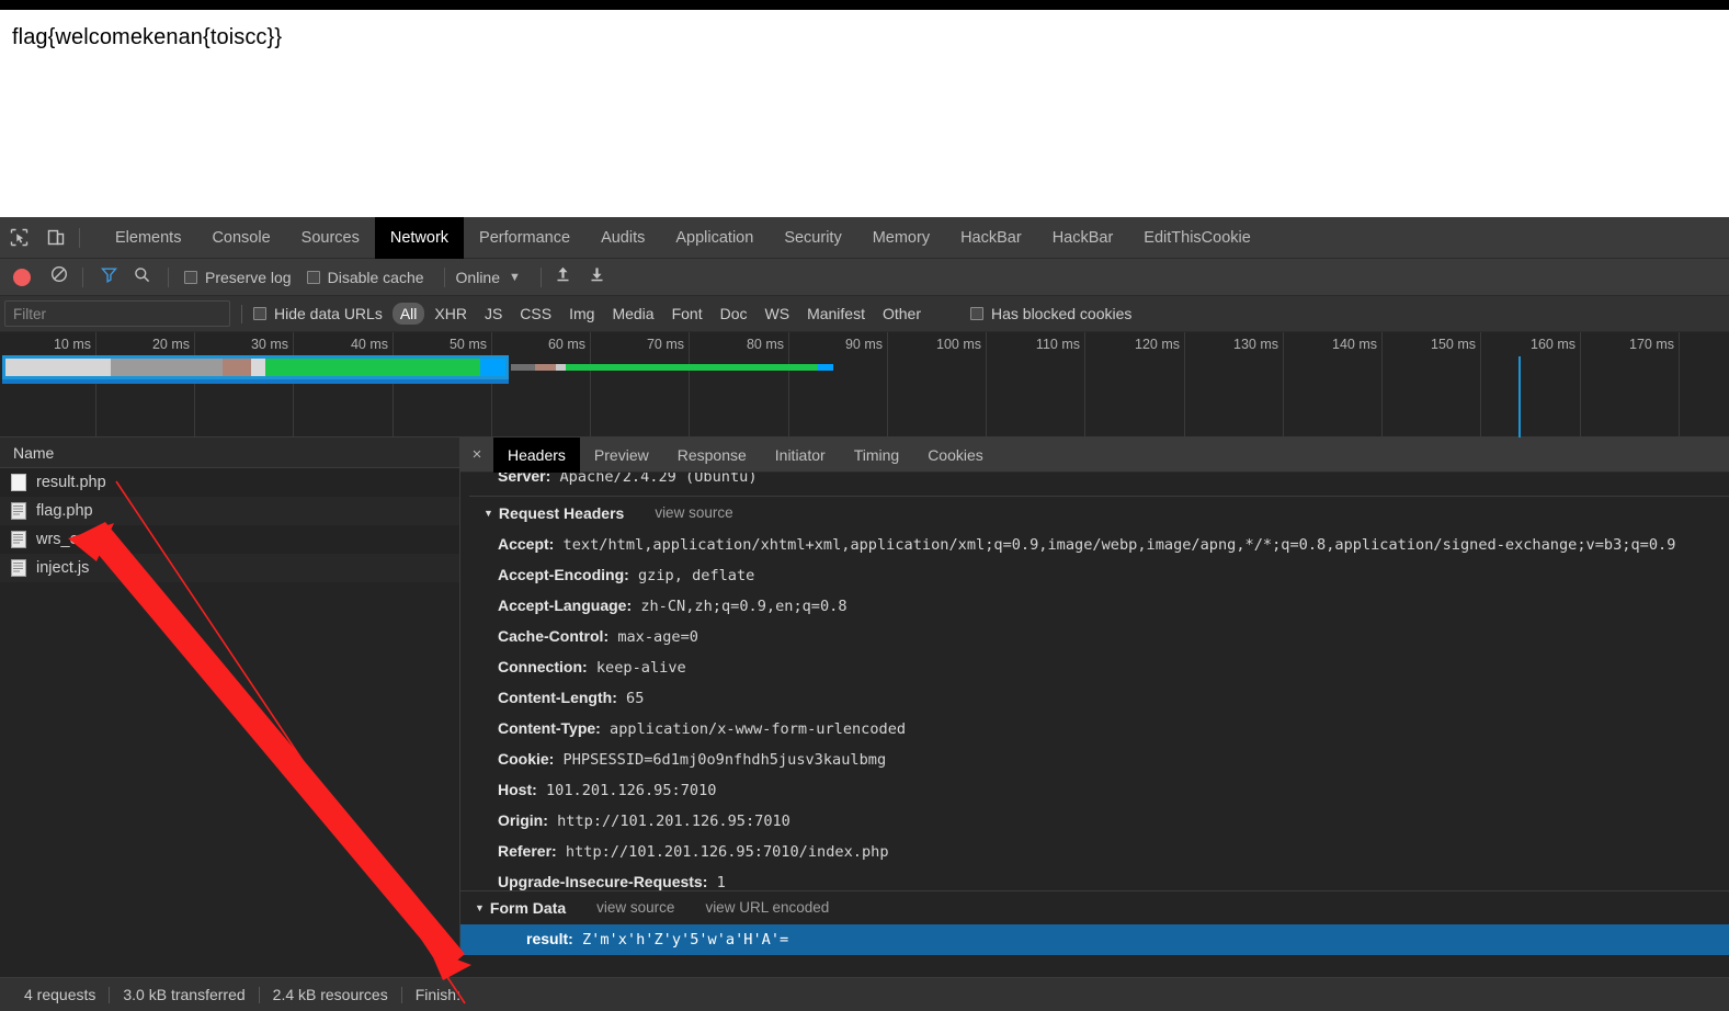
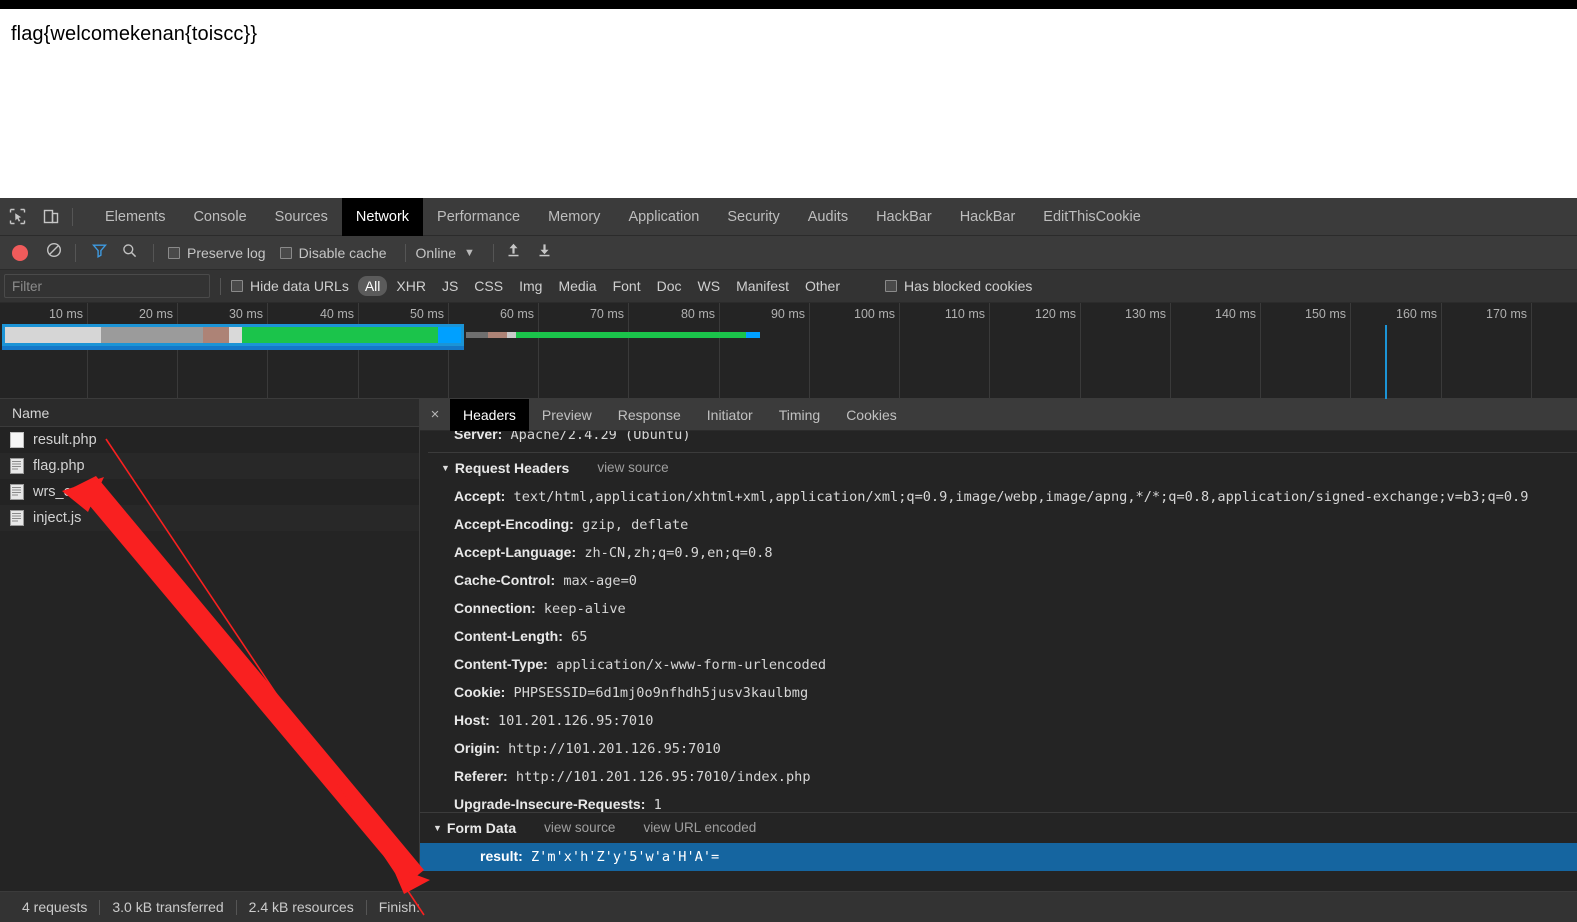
  flag{welcomekenan{toiscc}}
  Elements
  Console
  Sources
  Network
  Performance
- Audits
+ Memory
  Application
  Security
- Memory
+ Audits
  HackBar
  HackBar
  EditThisCookie
  Preserve log
  Disable cache
  Online
  ▼
  Filter
  Hide data URLs
  All
  XHR
  JS
  CSS
  Img
  Media
  Font
  Doc
  WS
  Manifest
  Other
  Has blocked cookies
  10 ms
  20 ms
  30 ms
  40 ms
  50 ms
  60 ms
  70 ms
  80 ms
  90 ms
  100 ms
  110 ms
  120 ms
  130 ms
  140 ms
  150 ms
  160 ms
  170 ms
  Name
  result.php
  flag.php
  inject.js
  ×
  Headers
  Preview
  Response
  Initiator
  Timing
  Cookies
  Server: Apache/2.4.29 (Ubuntu)
  ▼
  Request Headers
  view source
  Accept: text/html,application/xhtml+xml,application/xml;q=0.9,image/webp,image/apng,*/*;q=0.8,application/signed-exchange;v=b3;q=0.9
  Accept-Encoding: gzip, deflate
  Accept-Language: zh-CN,zh;q=0.9,en;q=0.8
  Cache-Control: max-age=0
  Connection: keep-alive
  Content-Length: 65
  Content-Type: application/x-www-form-urlencoded
  Cookie: PHPSESSID=6d1mj0o9nfhdh5jusv3kaulbmg
  Host: 101.201.126.95:7010
  Origin: http://101.201.126.95:7010
  Referer: http://101.201.126.95:7010/index.php
  Upgrade-Insecure-Requests: 1
  ▼
  Form Data
  view source
  view URL encoded
  result: Z'm'x'h'Z'y'5'w'a'H'A'=
  4 requests
  3.0 kB transferred
  2.4 kB resources
  Finish
